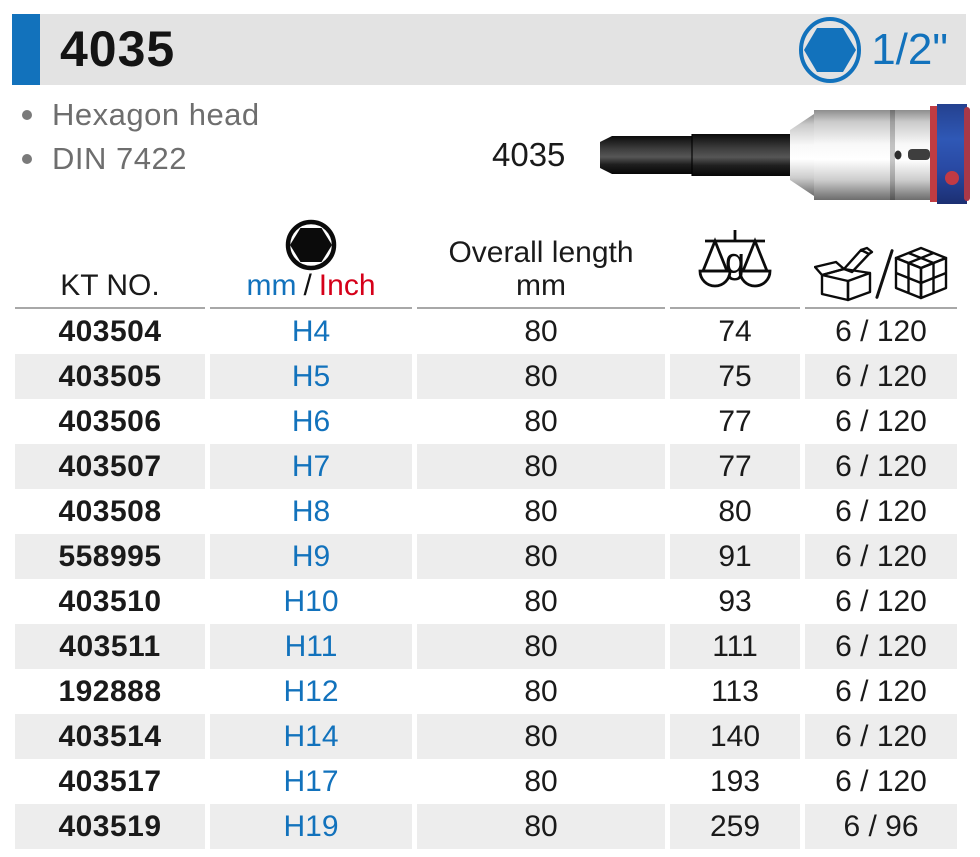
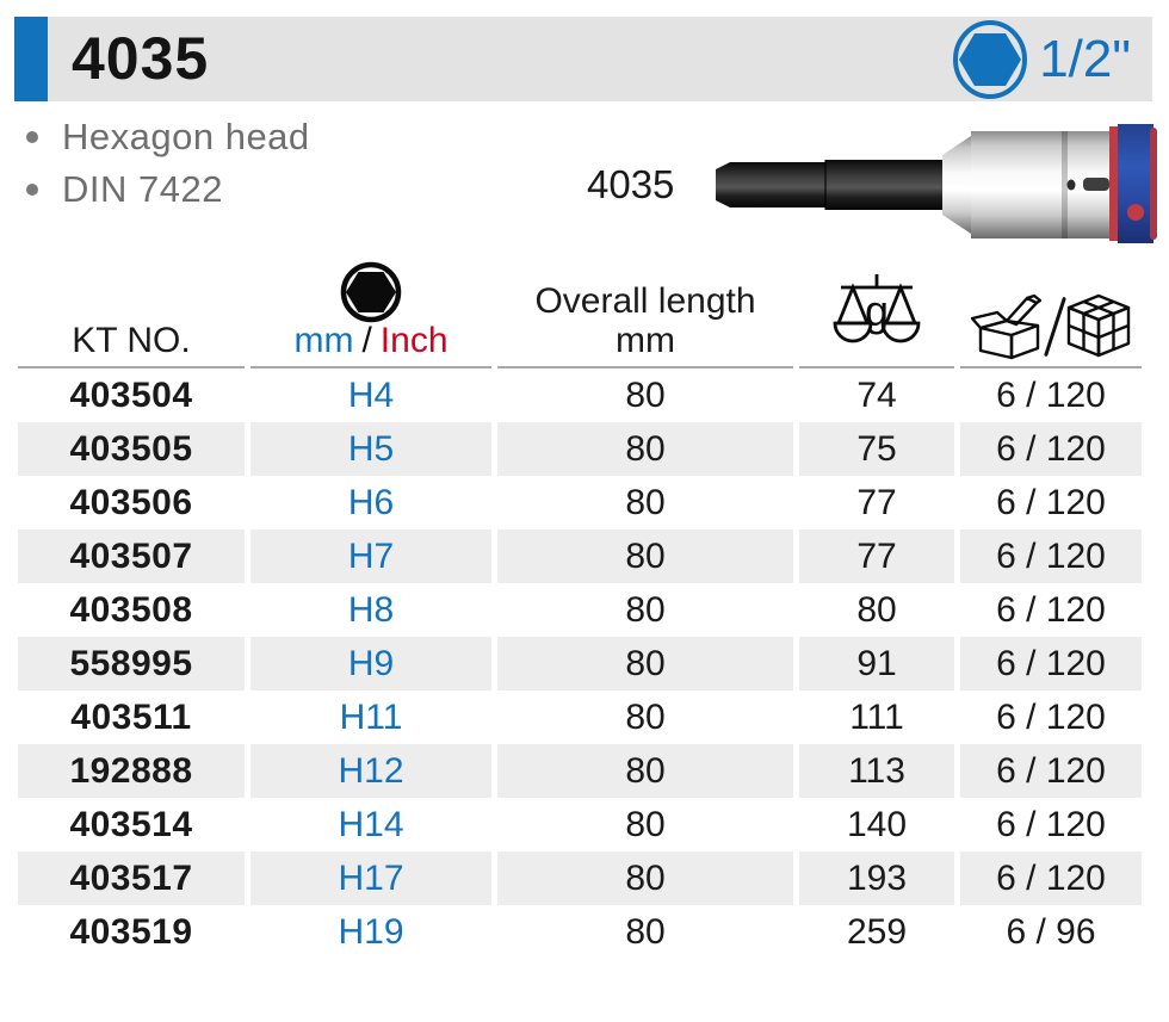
  4035
  1/2"
  Hexagon head
  DIN 7422
  4035
  KT NO.	mm / Inch	Overall length mm	g
  403504	H4	80	74	6 / 120
  403505	H5	80	75	6 / 120
  403506	H6	80	77	6 / 120
  403507	H7	80	77	6 / 120
  403508	H8	80	80	6 / 120
  558995	H9	80	91	6 / 120
- 403510	H10	80	93	6 / 120
  403511	H11	80	111	6 / 120
  192888	H12	80	113	6 / 120
  403514	H14	80	140	6 / 120
  403517	H17	80	193	6 / 120
  403519	H19	80	259	6 / 96
